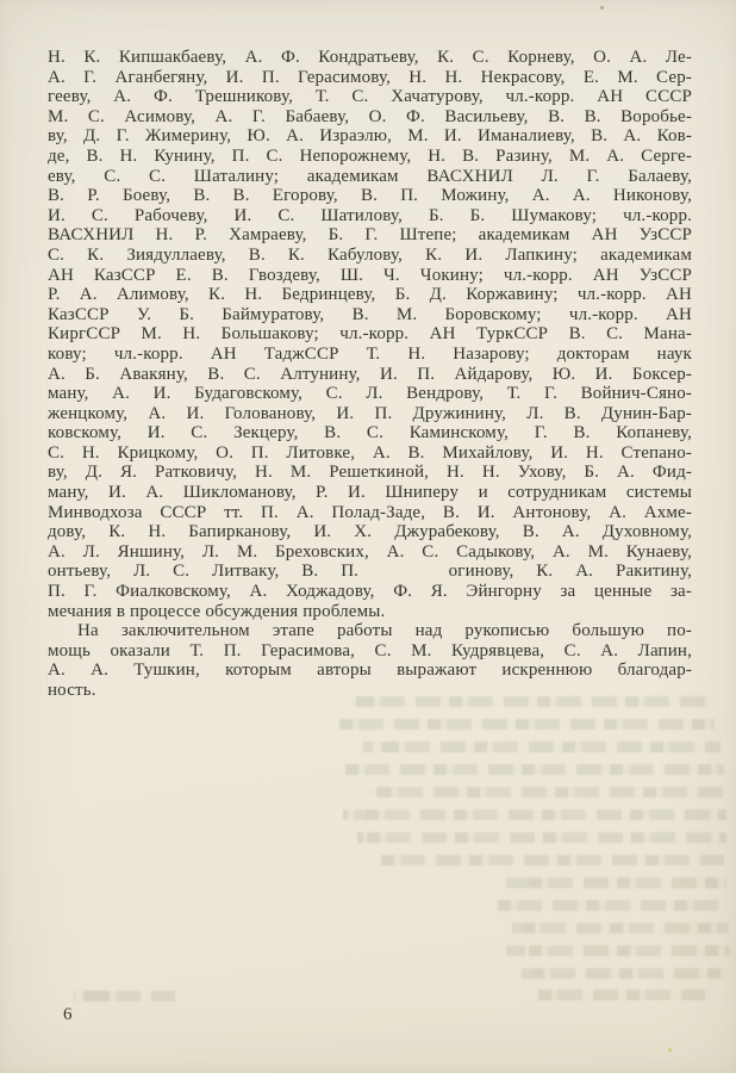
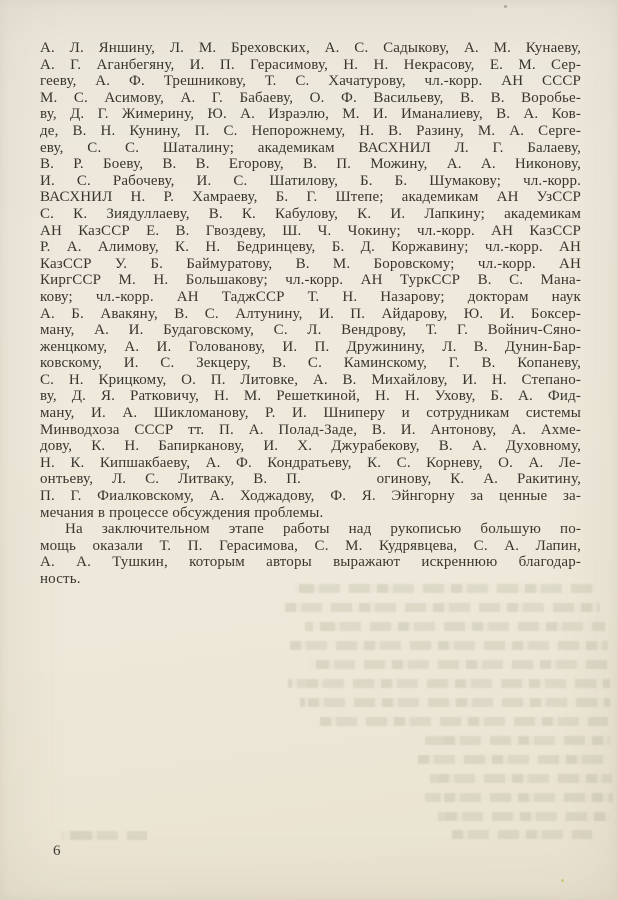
- Н. К. Кипшакбаеву, А. Ф. Кондратьеву, К. С. Корневу, О. А. Ле-
+ А. Л. Яншину, Л. М. Бреховских, А. С. Садыкову, А. М. Кунаеву,
  А. Г. Аганбегяну, И. П. Герасимову, Н. Н. Некрасову, Е. М. Сер-
  гееву, А. Ф. Трешникову, Т. С. Хачатурову, чл.-корр. АН СССР
  М. С. Асимову, А. Г. Бабаеву, О. Ф. Васильеву, В. В. Воробье-
  ву, Д. Г. Жимерину, Ю. А. Израэлю, М. И. Иманалиеву, В. А. Ков-
  де, В. Н. Кунину, П. С. Непорожнему, Н. В. Разину, М. А. Серге-
  еву, С. С. Шаталину; академикам ВАСХНИЛ Л. Г. Балаеву,
  В. Р. Боеву, В. В. Егорову, В. П. Можину, А. А. Никонову,
  И. С. Рабочеву, И. С. Шатилову, Б. Б. Шумакову; чл.-корр.
  ВАСХНИЛ Н. Р. Хамраеву, Б. Г. Штепе; академикам АН УзССР
  С. К. Зиядуллаеву, В. К. Кабулову, К. И. Лапкину; академикам
- АН КазССР Е. В. Гвоздеву, Ш. Ч. Чокину; чл.-корр. АН УзССР
+ АН КазССР Е. В. Гвоздеву, Ш. Ч. Чокину; чл.-корр. АН КазССР
  Р. А. Алимову, К. Н. Бедринцеву, Б. Д. Коржавину; чл.-корр. АН
  КазССР У. Б. Баймуратову, В. М. Боровскому; чл.-корр. АН
  КиргССР М. Н. Большакову; чл.-корр. АН ТуркССР В. С. Мана-
  кову; чл.-корр. АН ТаджССР Т. Н. Назарову; докторам наук
  А. Б. Авакяну, В. С. Алтунину, И. П. Айдарову, Ю. И. Боксер-
  ману, А. И. Будаговскому, С. Л. Вендрову, Т. Г. Войнич-Сяно-
  женцкому, А. И. Голованову, И. П. Дружинину, Л. В. Дунин-Бар-
  ковскому, И. С. Зекцеру, В. С. Каминскому, Г. В. Копаневу,
  С. Н. Крицкому, О. П. Литовке, А. В. Михайлову, И. Н. Степано-
  ву, Д. Я. Ратковичу, Н. М. Решеткиной, Н. Н. Ухову, Б. А. Фид-
  ману, И. А. Шикломанову, Р. И. Шниперу и сотрудникам системы
  Минводхоза СССР тт. П. А. Полад-Заде, В. И. Антонову, А. Ахме-
  дову, К. Н. Бапирканову, И. Х. Джурабекову, В. А. Духовному,
- А. Л. Яншину, Л. М. Бреховских, А. С. Садыкову, А. М. Кунаеву,
+ Н. К. Кипшакбаеву, А. Ф. Кондратьеву, К. С. Корневу, О. А. Ле-
  онтьеву, Л. С. Литваку, В. П. огинову, К. А. Ракитину,
  П. Г. Фиалковскому, А. Ходжадову, Ф. Я. Эйнгорну за ценные за-
  мечания в процессе обсуждения проблемы.
  На заключительном этапе работы над рукописью большую по-
  мощь оказали Т. П. Герасимова, С. М. Кудрявцева, С. А. Лапин,
  А. А. Тушкин, которым авторы выражают искреннюю благодар-
  ность.
  6
